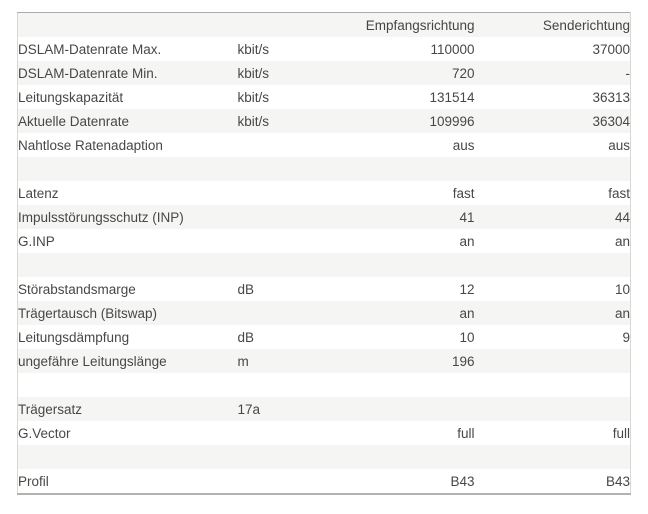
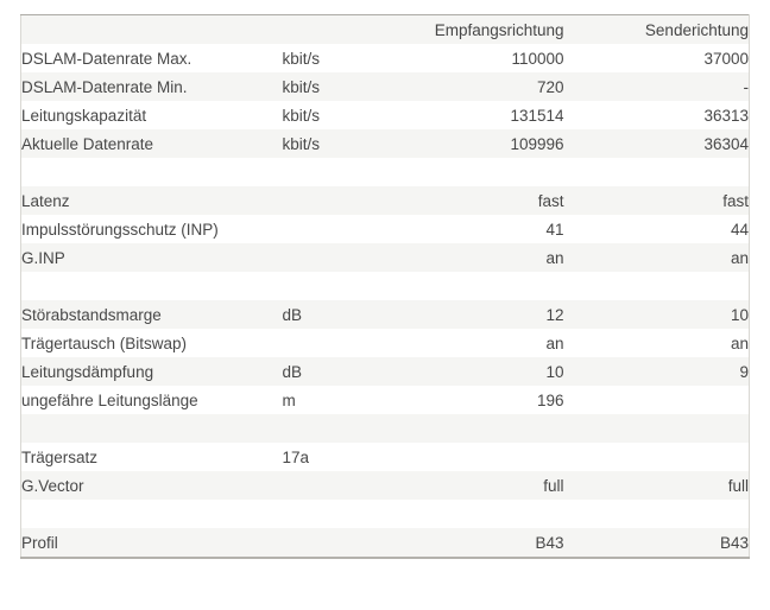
  		Empfangsrichtung	Senderichtung
  DSLAM-Datenrate Max.	kbit/s	110000	37000
  DSLAM-Datenrate Min.	kbit/s	720	-
  Leitungskapazität	kbit/s	131514	36313
  Aktuelle Datenrate	kbit/s	109996	36304
- Nahtlose Ratenadaption		aus	aus
  Latenz		fast	fast
  Impulsstörungsschutz (INP)		41	44
  G.INP		an	an
  Störabstandsmarge	dB	12	10
  Trägertausch (Bitswap)		an	an
  Leitungsdämpfung	dB	10	9
  ungefähre Leitungslänge	m	196
  Trägersatz	17a
  G.Vector		full	full
  Profil		B43	B43
